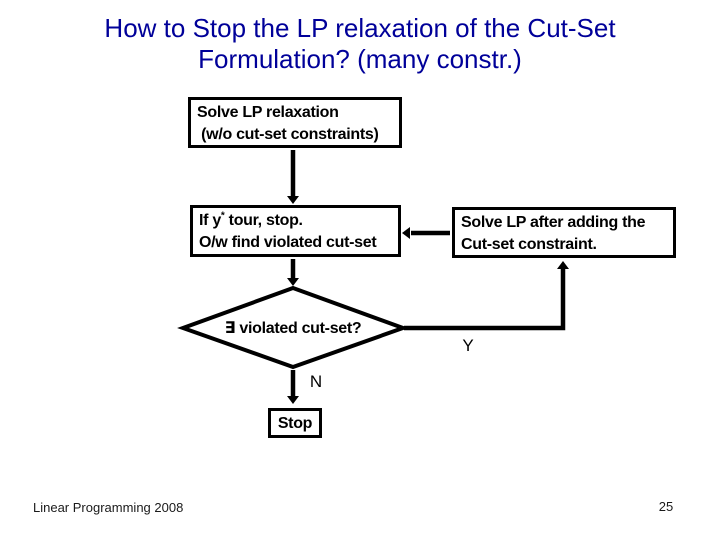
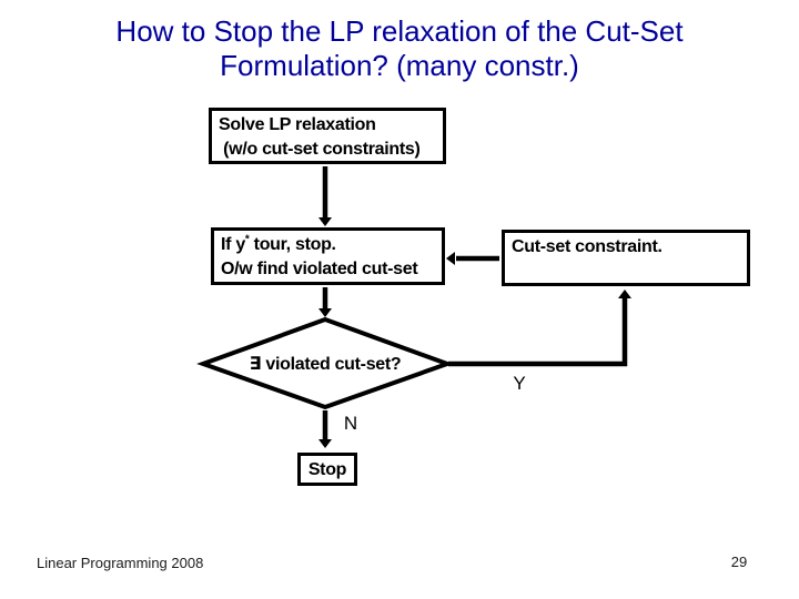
  How to Stop the LP relaxation of the Cut-Set
  Formulation? (many constr.)
  Solve LP relaxation
  (w/o cut-set constraints)
  If y* tour, stop.
  O/w find violated cut-set
- Solve LP after adding the
  Cut-set constraint.
  ∃ violated cut-set?
  Y
  N
  Stop
  Linear Programming 2008
- 25
+ 29
